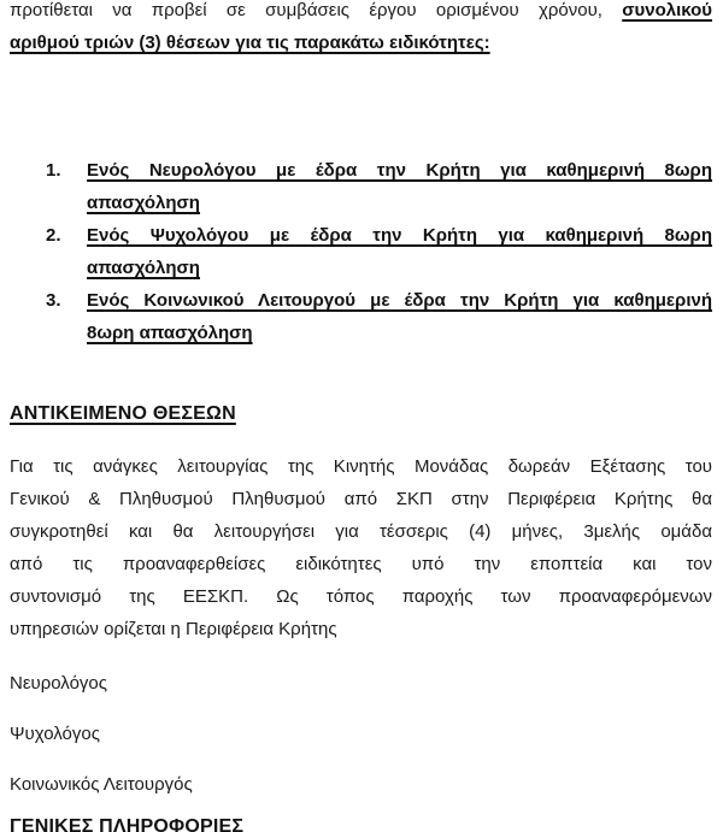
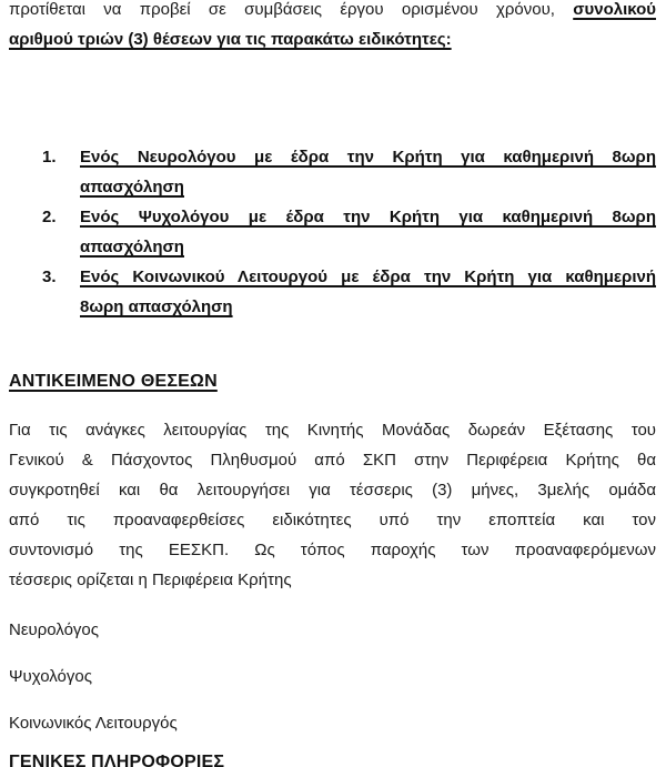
  προτίθεται να προβεί σε συμβάσεις έργου ορισμένου χρόνου, συνολικού
  αριθμού τριών (3) θέσεων για τις παρακάτω ειδικότητες:
  1.
  Ενός Νευρολόγου με έδρα την Κρήτη για καθημερινή 8ωρη
  απασχόληση
  2.
  Ενός Ψυχολόγου με έδρα την Κρήτη για καθημερινή 8ωρη
  απασχόληση
  3.
  Ενός Κοινωνικού Λειτουργού με έδρα την Κρήτη για καθημερινή
  8ωρη απασχόληση
  ΑΝΤΙΚΕΙΜΕΝΟ ΘΕΣΕΩΝ
  Για τις ανάγκες λειτουργίας της Κινητής Μονάδας δωρεάν Εξέτασης του
- Γενικού & Πληθυσμού Πληθυσμού από ΣΚΠ στην Περιφέρεια Κρήτης θα
+ Γενικού & Πάσχοντος Πληθυσμού από ΣΚΠ στην Περιφέρεια Κρήτης θα
- συγκροτηθεί και θα λειτουργήσει για τέσσερις (4) μήνες, 3μελής ομάδα
+ συγκροτηθεί και θα λειτουργήσει για τέσσερις (3) μήνες, 3μελής ομάδα
  από τις προαναφερθείσες ειδικότητες υπό την εποπτεία και τον
  συντονισμό της ΕΕΣΚΠ. Ως τόπος παροχής των προαναφερόμενων
- υπηρεσιών ορίζεται η Περιφέρεια Κρήτης
+ τέσσερις ορίζεται η Περιφέρεια Κρήτης
  Νευρολόγος
  Ψυχολόγος
  Κοινωνικός Λειτουργός
  ΓΕΝΙΚΕΣ ΠΛΗΡΟΦΟΡΙΕΣ
